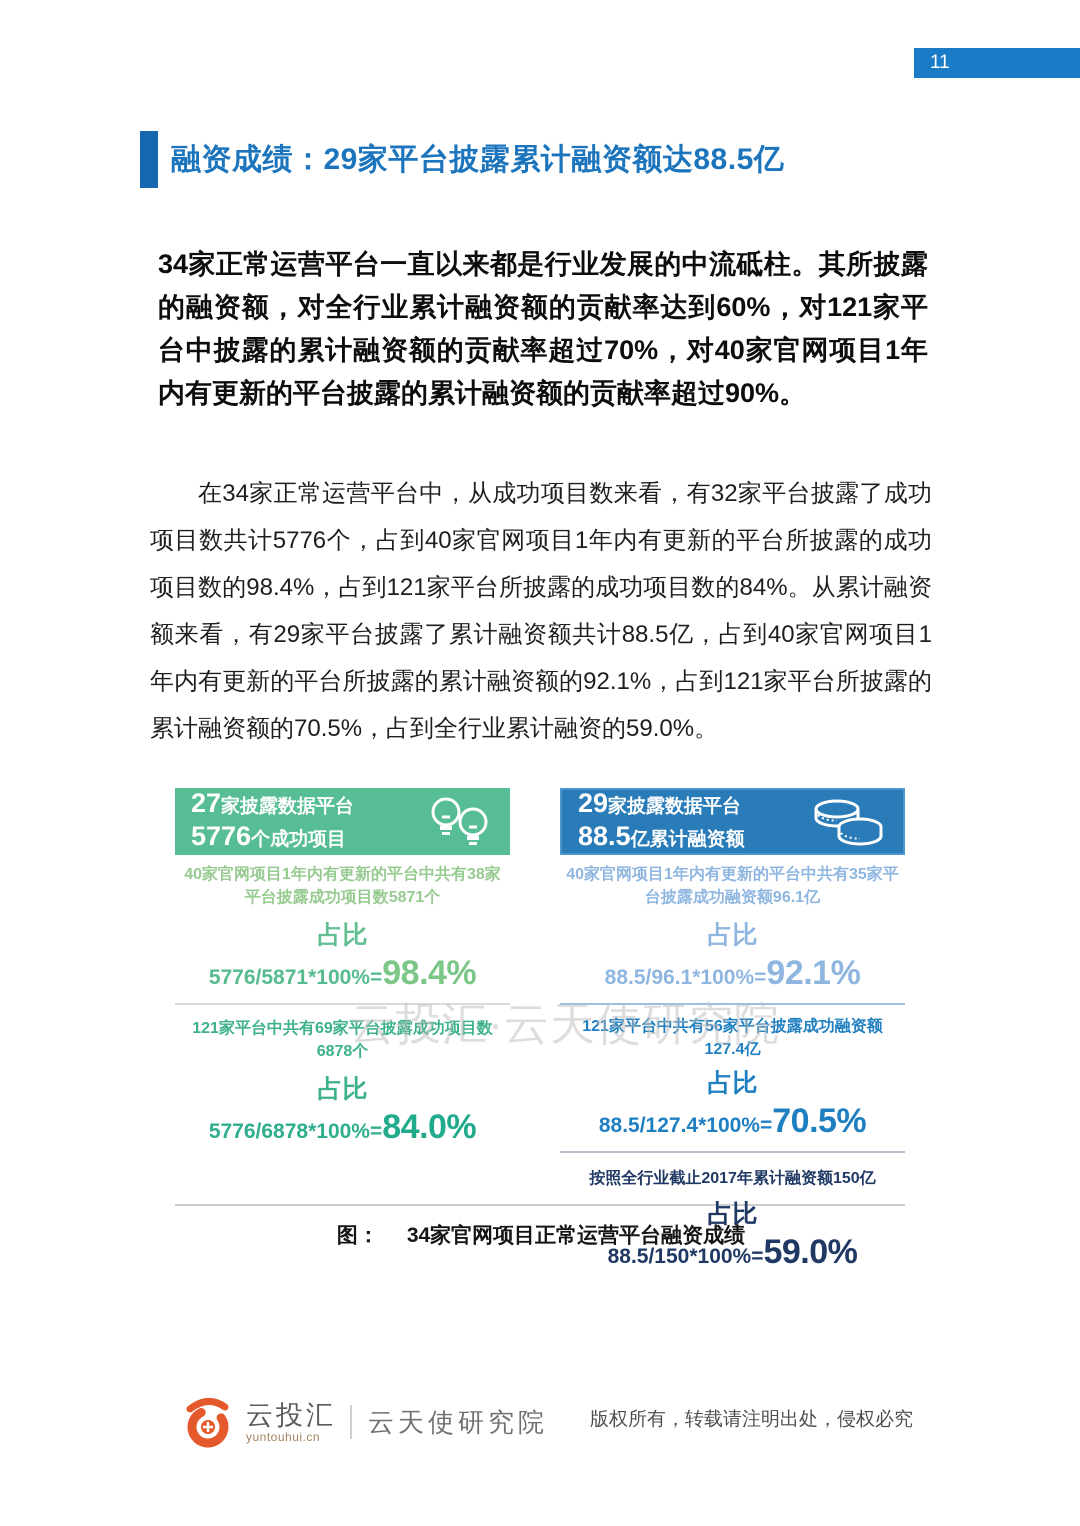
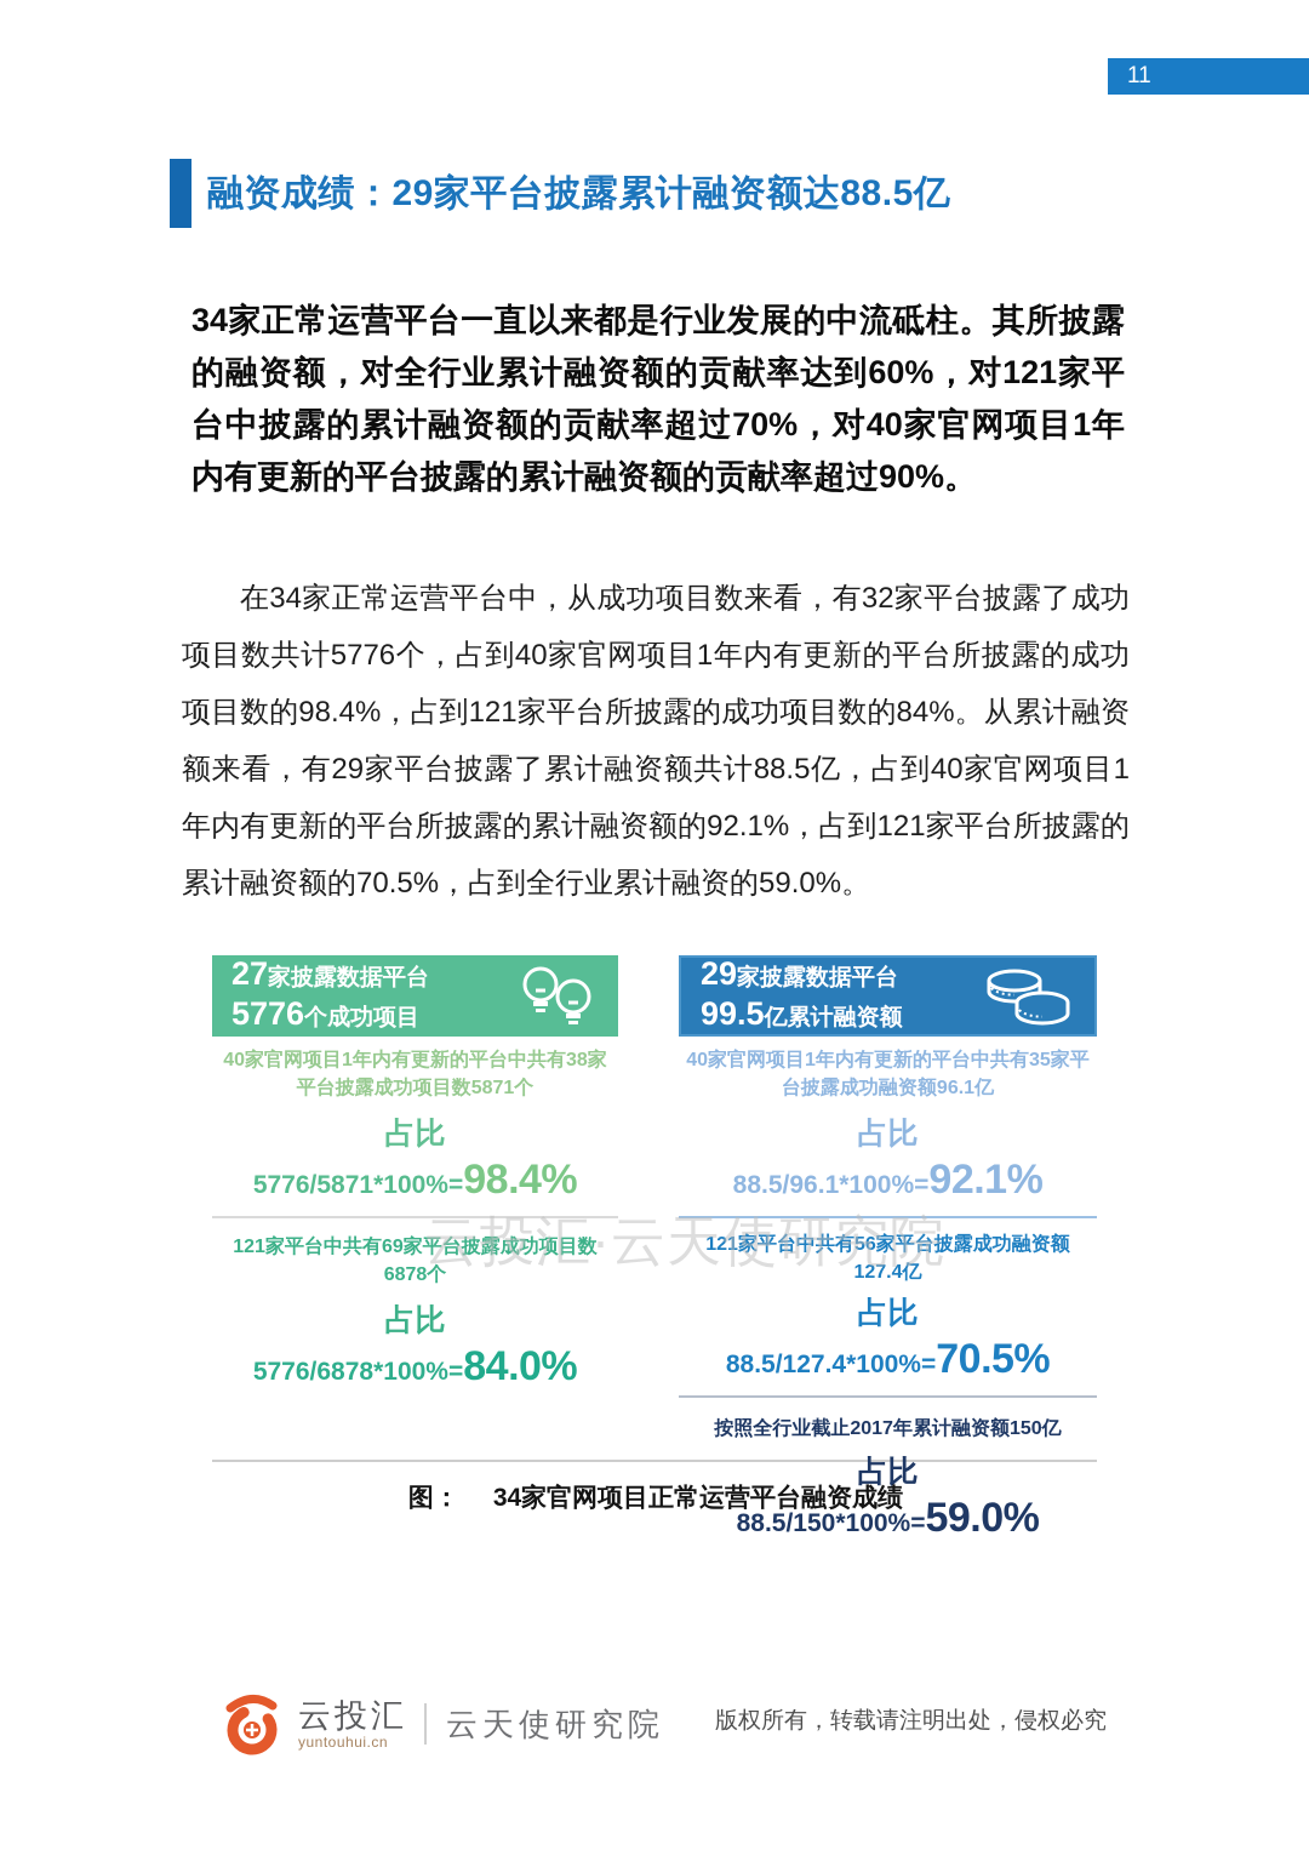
  11
  融资成绩：29家平台披露累计融资额达88.5亿
  34家正常运营平台一直以来都是行业发展的中流砥柱。其所披露的融资额，对全行业累计融资额的贡献率达到60%，对121家平台中披露的累计融资额的贡献率超过70%，对40家官网项目1年内有更新的平台披露的累计融资额的贡献率超过90%。
  在34家正常运营平台中，从成功项目数来看，有32家平台披露了成功项目数共计5776个，占到40家官网项目1年内有更新的平台所披露的成功项目数的98.4%，占到121家平台所披露的成功项目数的84%。从累计融资额来看，有29家平台披露了累计融资额共计88.5亿，占到40家官网项目1年内有更新的平台所披露的累计融资额的92.1%，占到121家平台所披露的累计融资额的70.5%，占到全行业累计融资的59.0%。
  27家披露数据平台
  5776个成功项目
  40家官网项目1年内有更新的平台中共有38家平台披露成功项目数5871个
  占比
  5776/5871*100%=98.4%
  121家平台中共有69家平台披露成功项目数6878个
  占比
  5776/6878*100%=84.0%
  29家披露数据平台
- 88.5亿累计融资额
+ 99.5亿累计融资额
  40家官网项目1年内有更新的平台中共有35家平台披露成功融资额96.1亿
  占比
  88.5/96.1*100%=92.1%
  121家平台中共有56家平台披露成功融资额127.4亿
  占比
  88.5/127.4*100%=70.5%
  按照全行业截止2017年累计融资额150亿
  占比
  88.5/150*100%=59.0%
  云投汇·云天使研究院
  图： 34家官网项目正常运营平台融资成绩
  云投汇
  yuntouhui.cn
  云天使研究院
  版权所有，转载请注明出处，侵权必究
